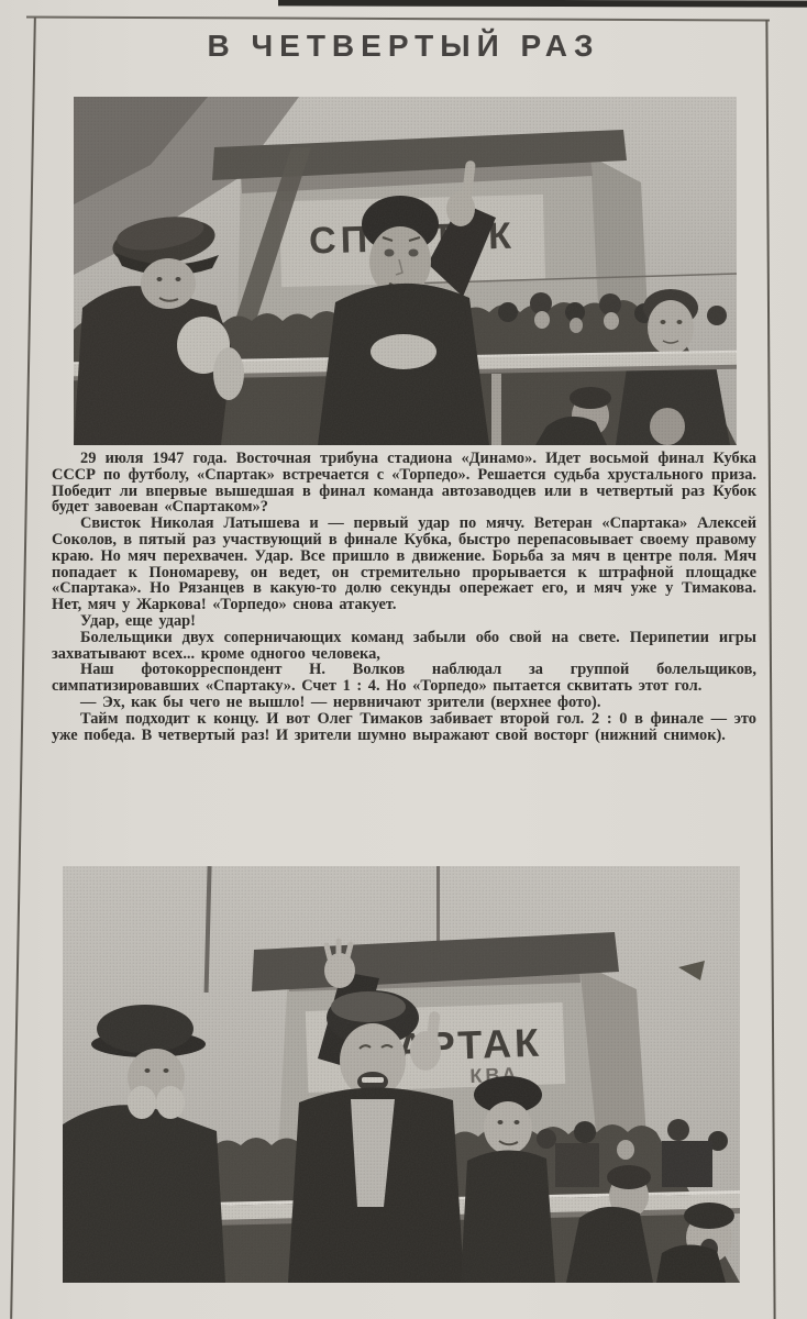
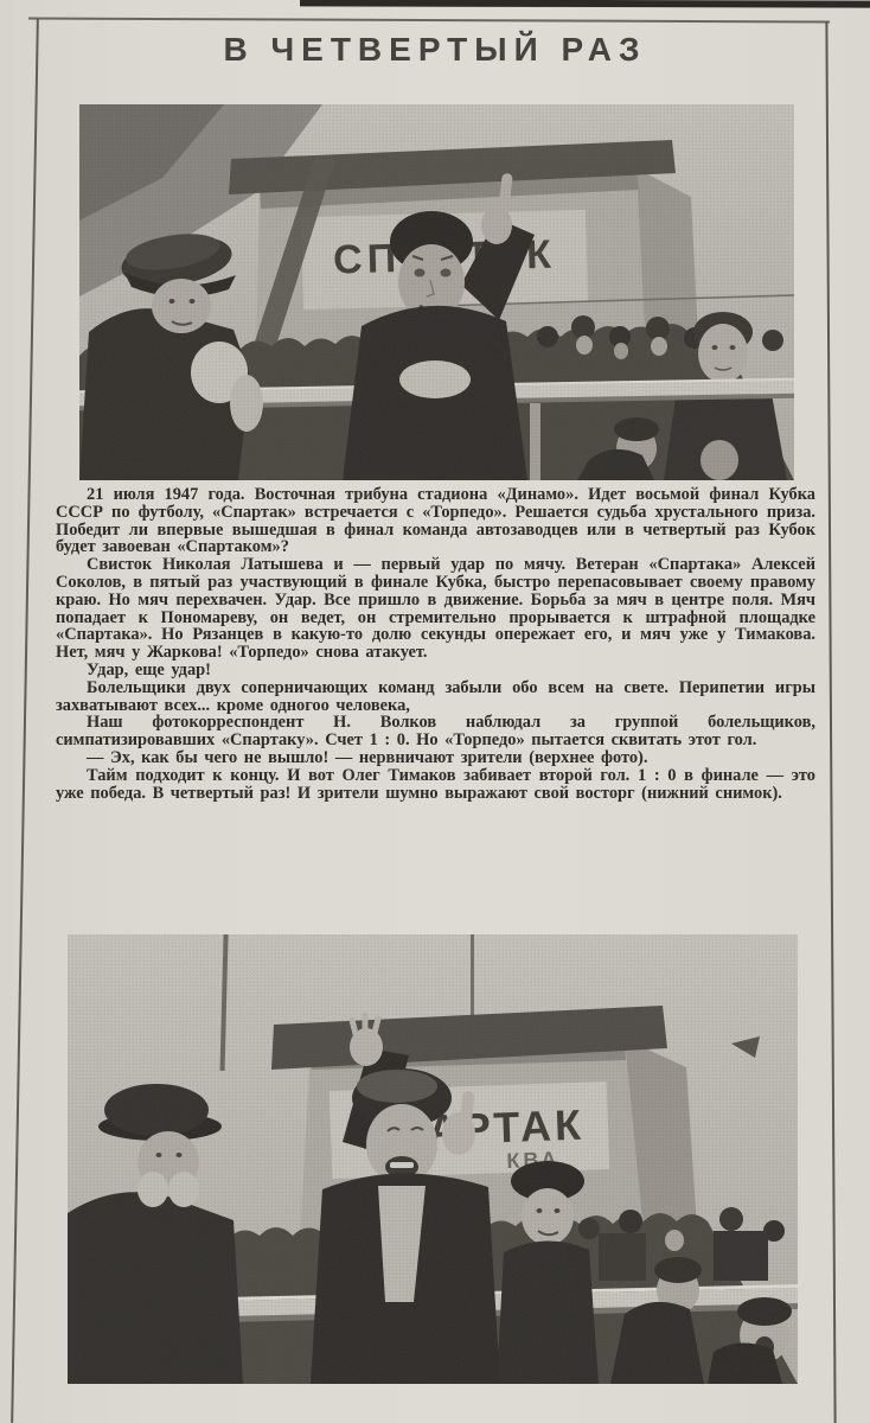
  В ЧЕТВЕРТЫЙ РАЗ
- 29 июля 1947 года. Восточная трибуна стадиона «Динамо». Идет восьмой финал Кубка СССР по футболу, «Спартак» встречается с «Торпедо». Решается судьба хрустального приза. Победит ли впервые вышедшая в финал команда автозаводцев или в четвертый раз Кубок будет завоеван «Спартаком»?
+ 21 июля 1947 года. Восточная трибуна стадиона «Динамо». Идет восьмой финал Кубка СССР по футболу, «Спартак» встречается с «Торпедо». Решается судьба хрустального приза. Победит ли впервые вышедшая в финал команда автозаводцев или в четвертый раз Кубок будет завоеван «Спартаком»?
  Свисток Николая Латышева и — первый удар по мячу. Ветеран «Спартака» Алексей Соколов, в пятый раз участвующий в финале Кубка, быстро перепасовывает своему правому краю. Но мяч перехвачен. Удар. Все пришло в движение. Борьба за мяч в центре поля. Мяч попадает к Пономареву, он ведет, он стремительно прорывается к штрафной площадке «Спартака». Но Рязанцев в какую-то долю секунды опережает его, и мяч уже у Тимакова. Нет, мяч у Жаркова! «Торпедо» снова атакует.
  Удар, еще удар!
- Болельщики двух соперничающих команд забыли обо свой на свете. Перипетии игры захватывают всех... кроме одногоо человека,
+ Болельщики двух соперничающих команд забыли обо всем на свете. Перипетии игры захватывают всех... кроме одногоо человека,
- Наш фотокорреспондент Н. Волков наблюдал за группой болельщиков, симпатизировавших «Спартаку». Счет 1 : 4. Но «Торпедо» пытается сквитать этот гол.
+ Наш фотокорреспондент Н. Волков наблюдал за группой болельщиков, симпатизировавших «Спартаку». Счет 1 : 0. Но «Торпедо» пытается сквитать этот гол.
  — Эх, как бы чего не вышло! — нервничают зрители (верхнее фото).
- Тайм подходит к концу. И вот Олег Тимаков забивает второй гол. 2 : 0 в финале — это уже победа. В четвертый раз! И зрители шумно выражают свой восторг (нижний снимок).
+ Тайм подходит к концу. И вот Олег Тимаков забивает второй гол. 1 : 0 в финале — это уже победа. В четвертый раз! И зрители шумно выражают свой восторг (нижний снимок).
